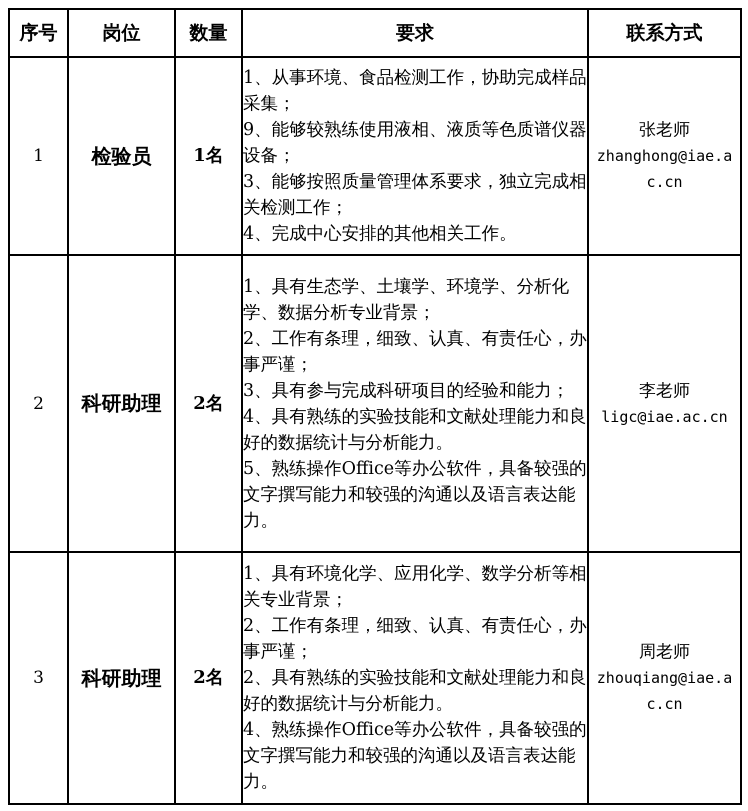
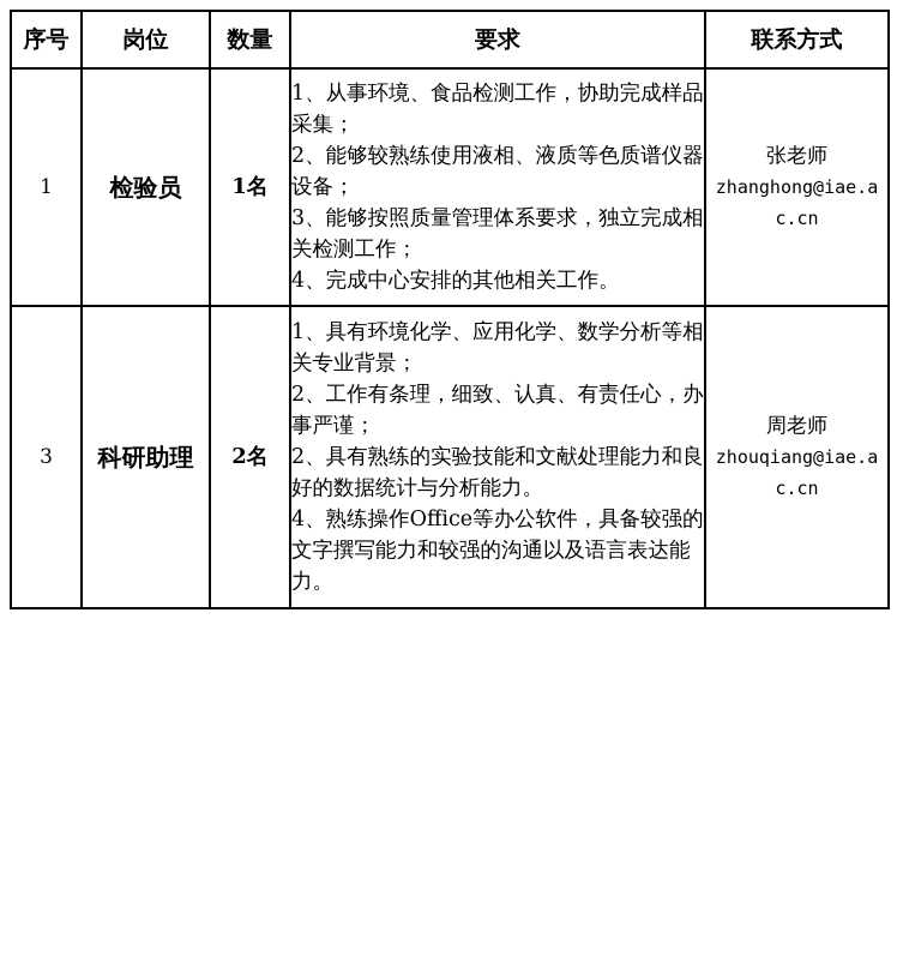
  序号	岗位	数量	要求	联系方式
- 1	检验员	1名	1、从事环境、食品检测工作，协助完成样品采集； 9、能够较熟练使用液相、液质等色质谱仪器设备； 3、能够按照质量管理体系要求，独立完成相关检测工作； 4、完成中心安排的其他相关工作。	张老师 zhanghong@iae.ac.cn
+ 1	检验员	1名	1、从事环境、食品检测工作，协助完成样品采集； 2、能够较熟练使用液相、液质等色质谱仪器设备； 3、能够按照质量管理体系要求，独立完成相关检测工作； 4、完成中心安排的其他相关工作。	张老师 zhanghong@iae.ac.cn
- 2	科研助理	2名	1、具有生态学、土壤学、环境学、分析化学、数据分析专业背景； 2、工作有条理，细致、认真、有责任心，办事严谨； 3、具有参与完成科研项目的经验和能力； 4、具有熟练的实验技能和文献处理能力和良好的数据统计与分析能力。 5、熟练操作Office等办公软件，具备较强的文字撰写能力和较强的沟通以及语言表达能力。	李老师 ligc@iae.ac.cn
  3	科研助理	2名	1、具有环境化学、应用化学、数学分析等相关专业背景； 2、工作有条理，细致、认真、有责任心，办事严谨； 2、具有熟练的实验技能和文献处理能力和良好的数据统计与分析能力。 4、熟练操作Office等办公软件，具备较强的文字撰写能力和较强的沟通以及语言表达能力。	周老师 zhouqiang@iae.ac.cn
